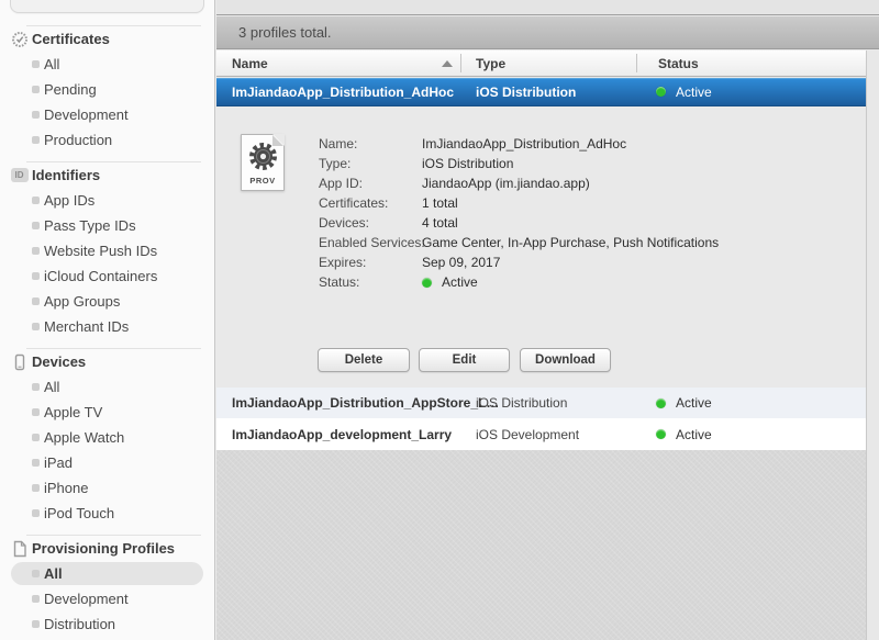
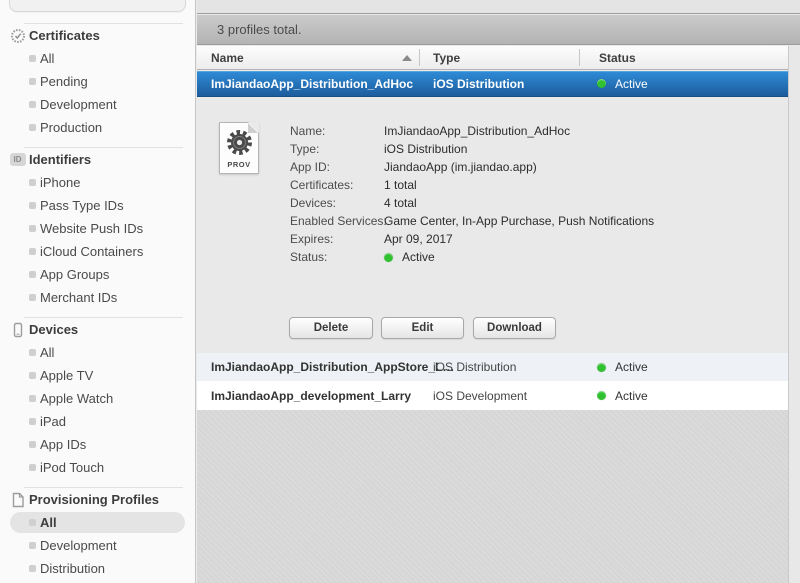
  Certificates
  All
  Pending
  Development
  Production
  ID
  Identifiers
- App IDs
+ iPhone
  Pass Type IDs
  Website Push IDs
  iCloud Containers
  App Groups
  Merchant IDs
  Devices
  All
  Apple TV
  Apple Watch
  iPad
- iPhone
+ App IDs
  iPod Touch
  Provisioning Profiles
  All
  Development
  Distribution
  3 profiles total.
  Name
  Type
  Status
  ImJiandaoApp_Distribution_AdHoc
  iOS Distribution
  Active
  PROV
  Name:
  ImJiandaoApp_Distribution_AdHoc
  Type:
  iOS Distribution
  App ID:
  JiandaoApp (im.jiandao.app)
  Certificates:
  1 total
  Devices:
  4 total
  Enabled Services:
  Game Center, In-App Purchase, Push Notifications
  Expires:
- Sep 09, 2017
+ Apr 09, 2017
  Status:
  Active
  Delete
  Edit
  Download
  ImJiandaoApp_Distribution_AppStore_L…
  iOS Distribution
  Active
  ImJiandaoApp_development_Larry
  iOS Development
  Active
